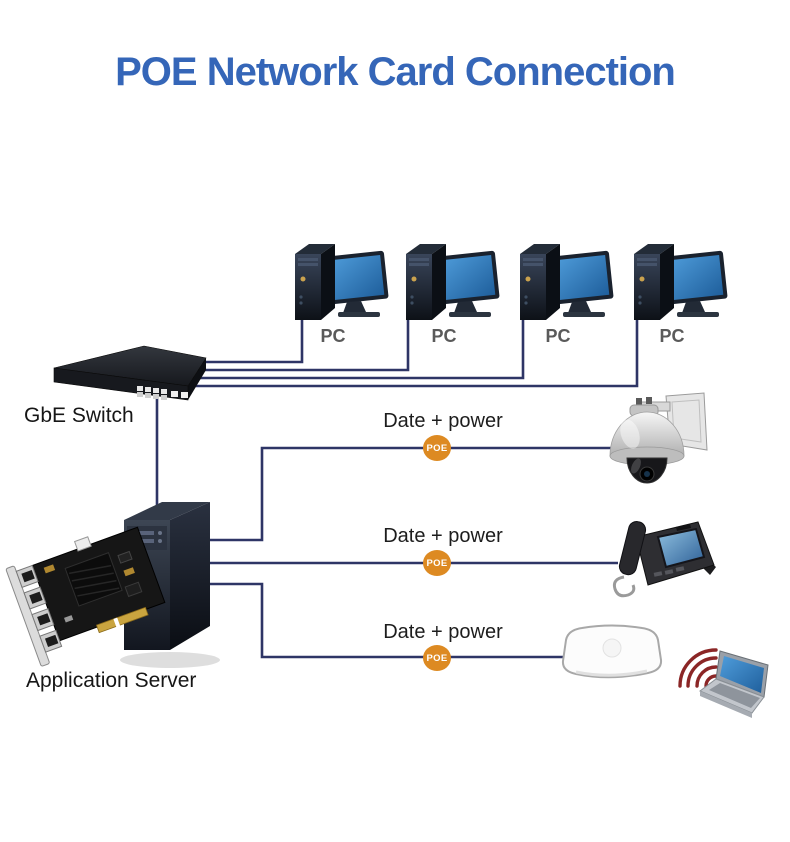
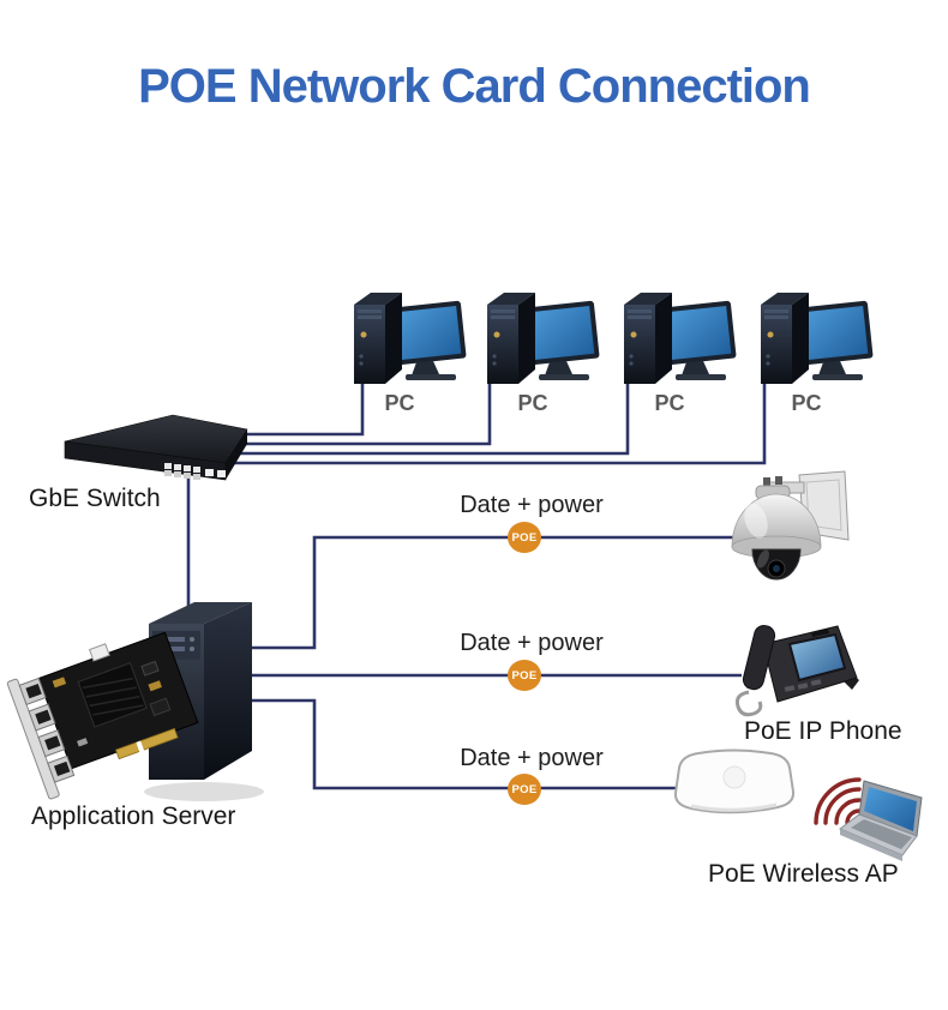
  POE Network Card Connection
  PC
  PC
  PC
  PC
  GbE Switch
  Application Server
  Date + power
  POE
  Date + power
  POE
  Date + power
  POE
+ PoE IP Phone
+ PoE Wireless AP
